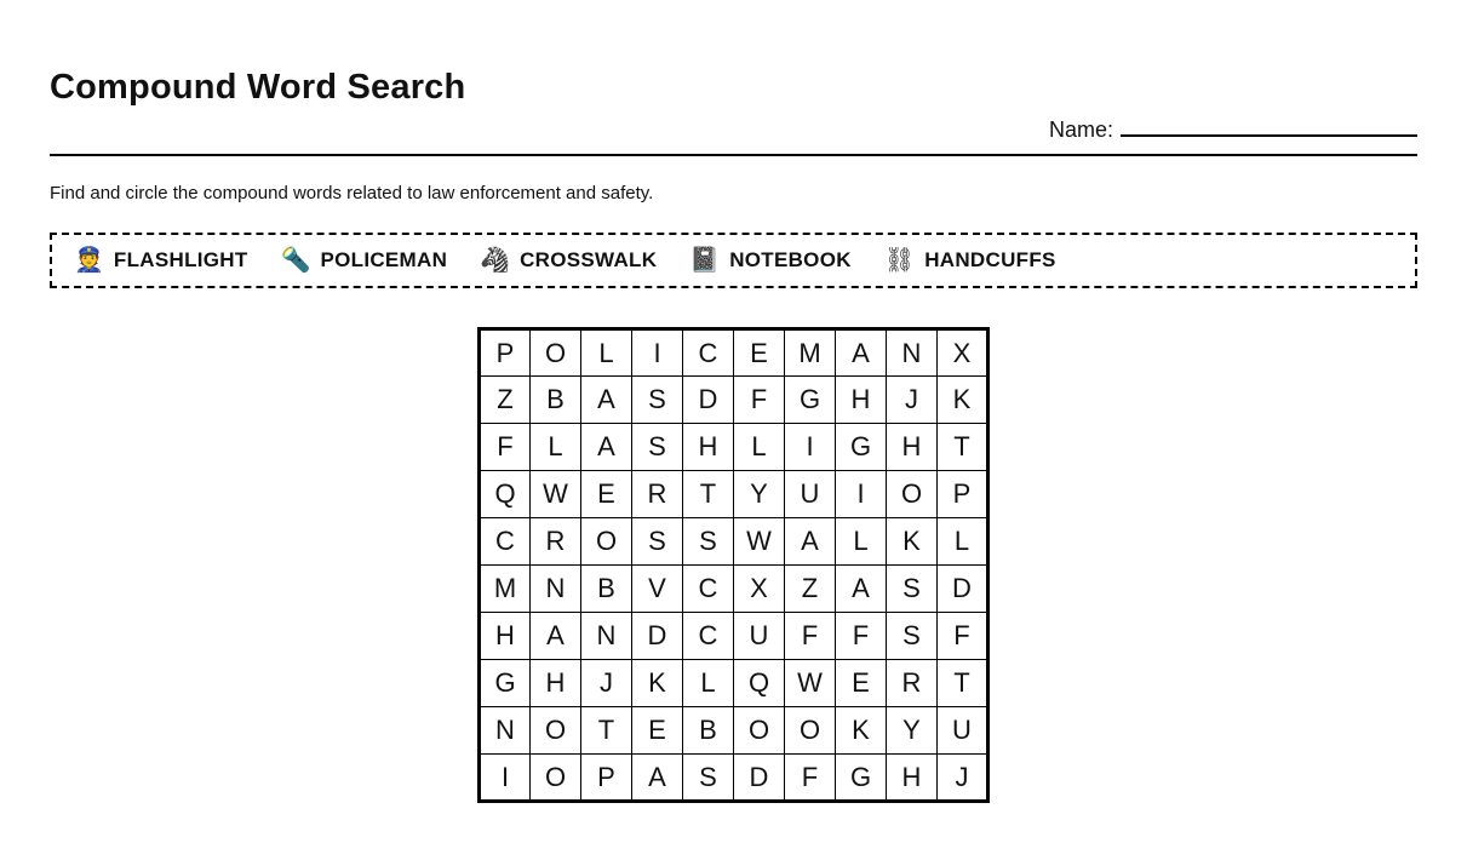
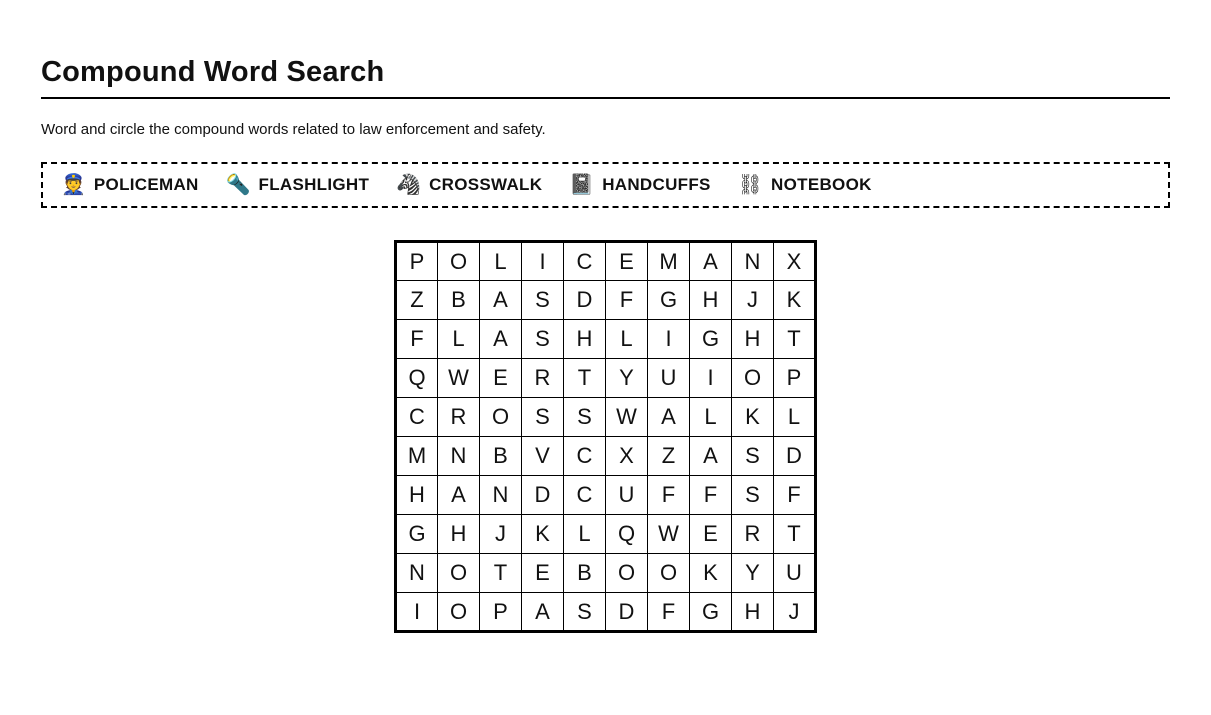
  Compound Word Search
- Name:
- Find and circle the compound words related to law enforcement and safety.
+ Word and circle the compound words related to law enforcement and safety.
  👮
- FLASHLIGHT
+ POLICEMAN
  🔦
- POLICEMAN
+ FLASHLIGHT
  🦓
  CROSSWALK
  📓
- NOTEBOOK
+ HANDCUFFS
  ⛓
- HANDCUFFS
+ NOTEBOOK
  P	O	L	I	C	E	M	A	N	X
  Z	B	A	S	D	F	G	H	J	K
  F	L	A	S	H	L	I	G	H	T
  Q	W	E	R	T	Y	U	I	O	P
  C	R	O	S	S	W	A	L	K	L
  M	N	B	V	C	X	Z	A	S	D
  H	A	N	D	C	U	F	F	S	F
  G	H	J	K	L	Q	W	E	R	T
  N	O	T	E	B	O	O	K	Y	U
  I	O	P	A	S	D	F	G	H	J
